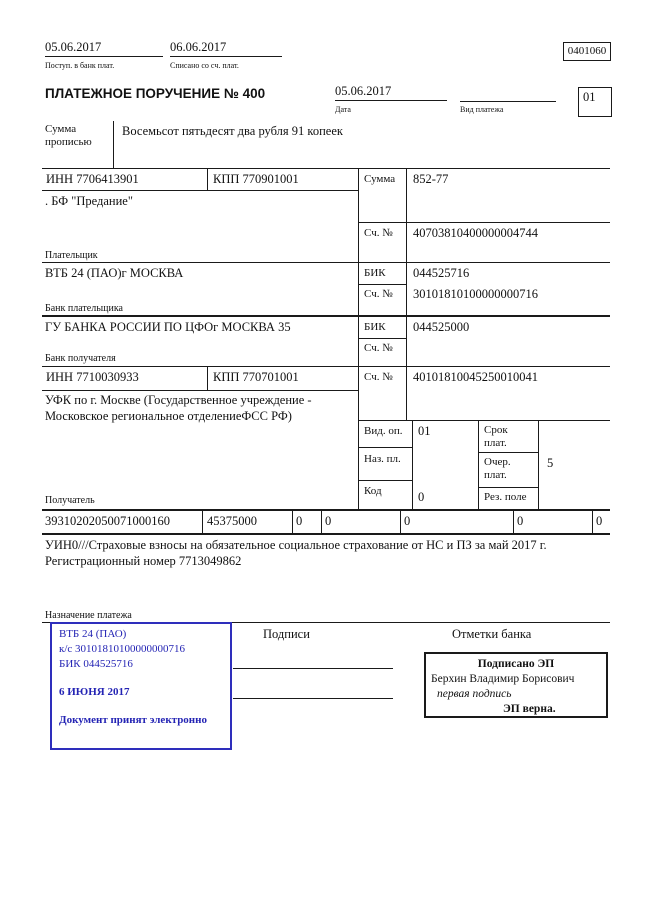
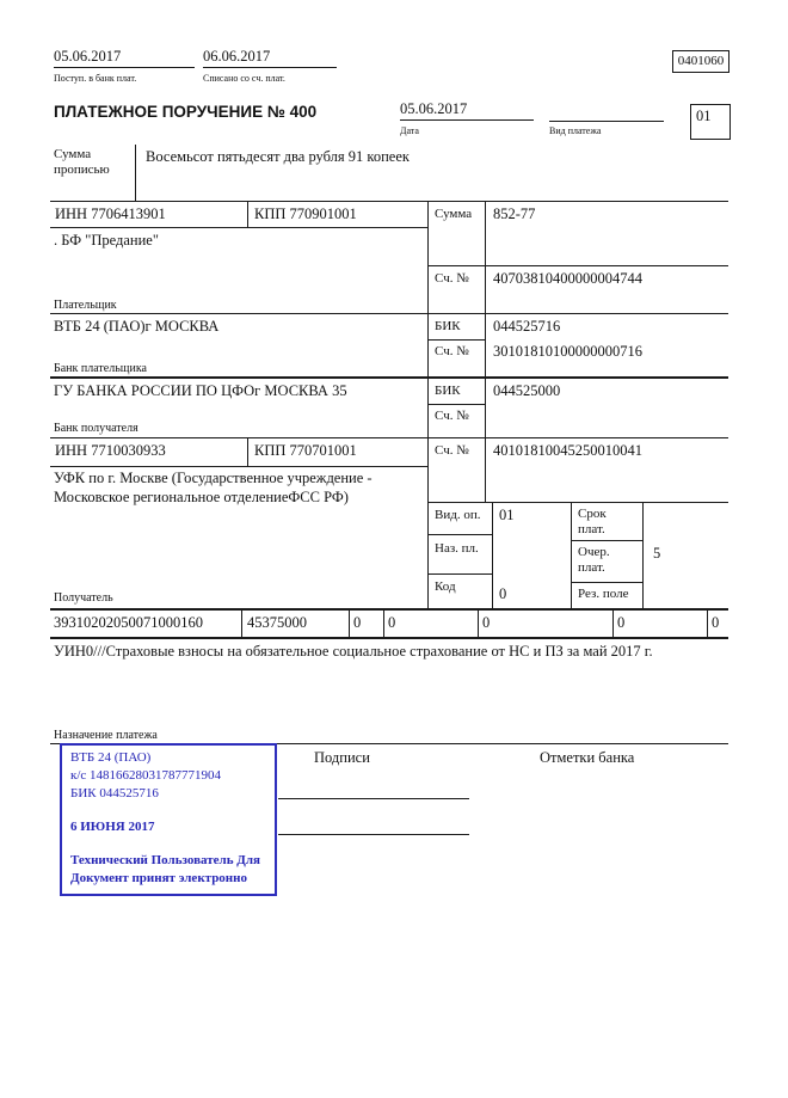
  05.06.2017
  Поступ. в банк плат.
  06.06.2017
  Списано со сч. плат.
  0401060
  ПЛАТЕЖНОЕ ПОРУЧЕНИЕ № 400
  05.06.2017
  Дата
  Вид платежа
  01
  Сумма прописью
  Восемьсот пятьдесят два рубля 91 копеек
  ИНН 7706413901
  КПП 770901001
  . БФ "Предание"
  Плательщик
  Сумма
  852-77
  Сч. №
  40703810400000004744
  ВТБ 24 (ПАО)г МОСКВА
  БИК
  044525716
  Сч. №
  30101810100000000716
  Банк плательщика
  ГУ БАНКА РОССИИ ПО ЦФОг МОСКВА 35
  БИК
  044525000
  Сч. №
  Банк получателя
  ИНН 7710030933
  КПП 770701001
  Сч. №
  40101810045250010041
  УФК по г. Москве (Государственное учреждение -
  Московское региональное отделениеФСС РФ)
  Вид. оп.
  01
  Наз. пл.
  Код
  0
  Срок плат.
  Очер. плат.
  Рез. поле
  5
  Получатель
  39310202050071000160
  45375000
  0
  0
  0
  0
  0
  УИН0///Страховые взносы на обязательное социальное страхование от НС и ПЗ за май 2017 г.
- Регистрационный номер 7713049862
  Назначение платежа
  ВТБ 24 (ПАО)
- к/с 30101810100000000716
+ к/с 14816628031787771904
  БИК 044525716
  6 ИЮНЯ 2017
+ Технический Пользователь Для
  Документ принят электронно
  Подписи
  Отметки банка
- Подписано ЭП
- Берхин Владимир Борисович
- первая подпись
- ЭП верна.
